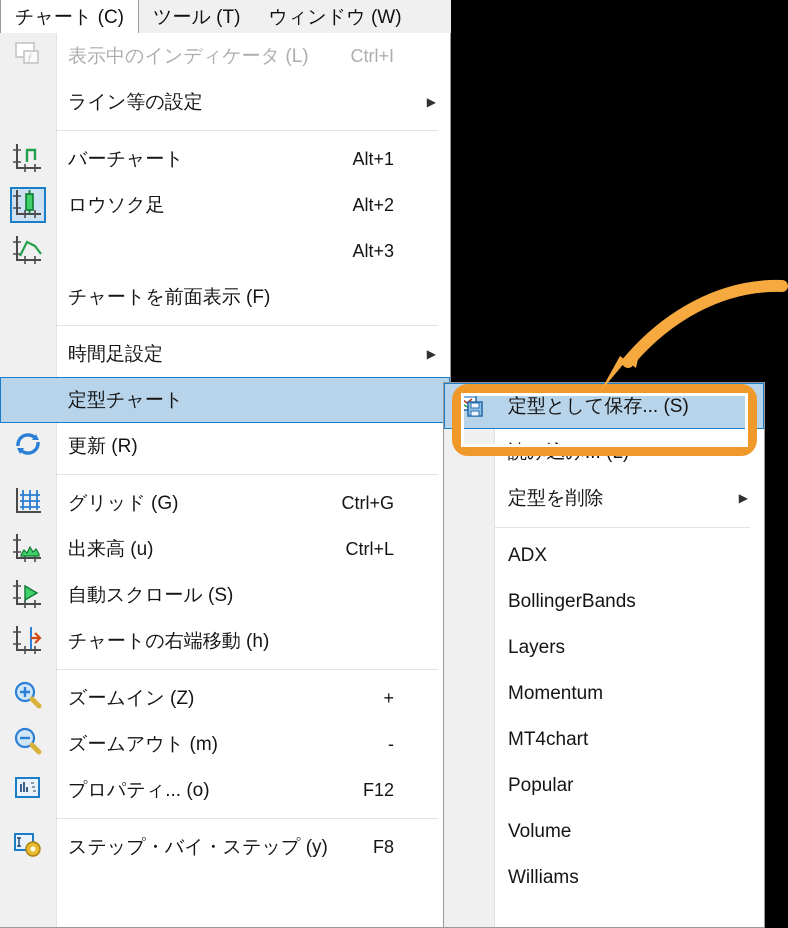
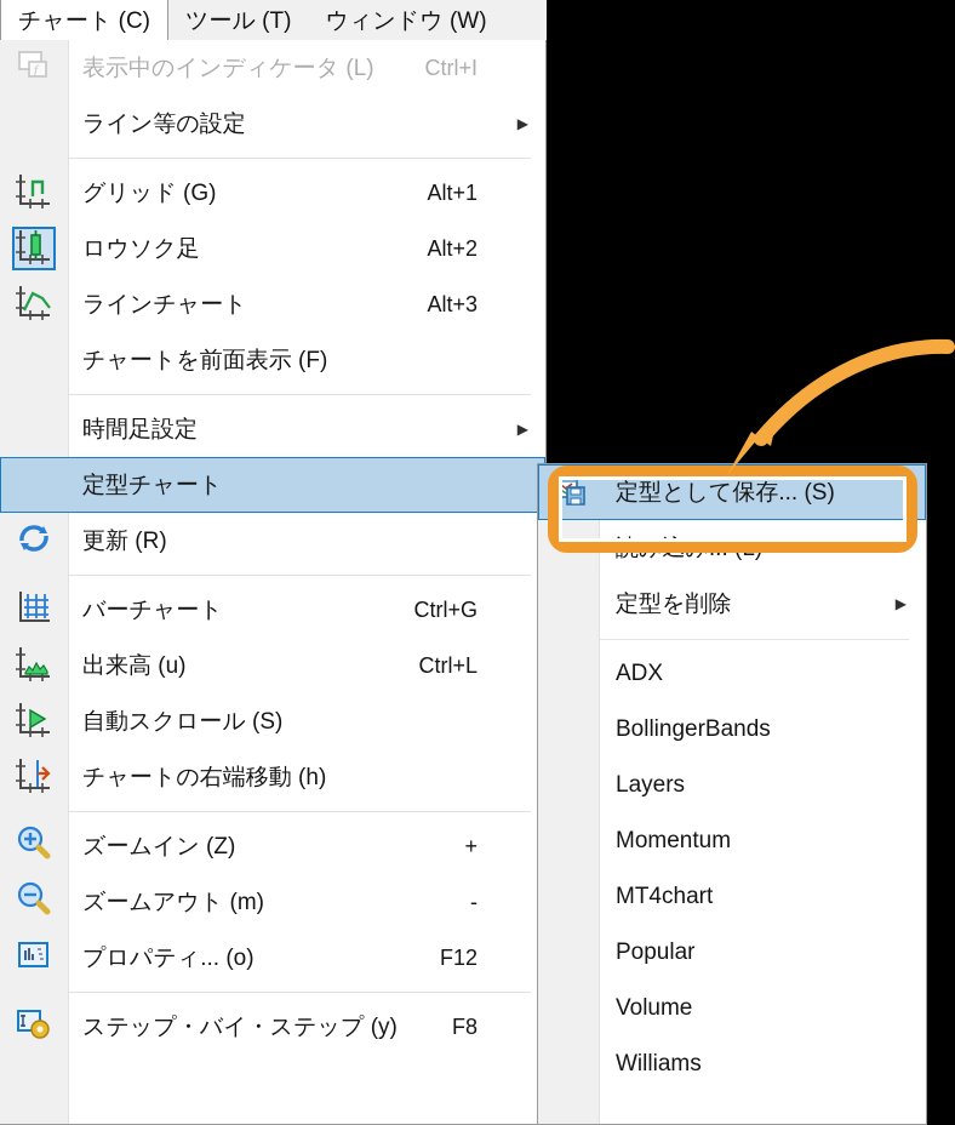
  チャート (C)
  ツール (T)
  ウィンドウ (W)
  f
  表示中のインディケータ (L)
  Ctrl+I
  ライン等の設定
  ▶
- バーチャート
+ グリッド (G)
  Alt+1
  ロウソク足
  Alt+2
+ ラインチャート
  Alt+3
  チャートを前面表示 (F)
  時間足設定
  ▶
  定型チャート
  更新 (R)
- グリッド (G)
+ バーチャート
  Ctrl+G
  出来高 (u)
  Ctrl+L
  自動スクロール (S)
  チャートの右端移動 (h)
  ズームイン (Z)
  +
  ズームアウト (m)
  -
  プロパティ... (o)
  F12
  ステップ・バイ・ステップ (y)
  F8
  定型として保存... (S)
  読み込み... (L)
  定型を削除
  ▶
  ADX
  BollingerBands
  Layers
  Momentum
  MT4chart
  Popular
  Volume
  Williams
